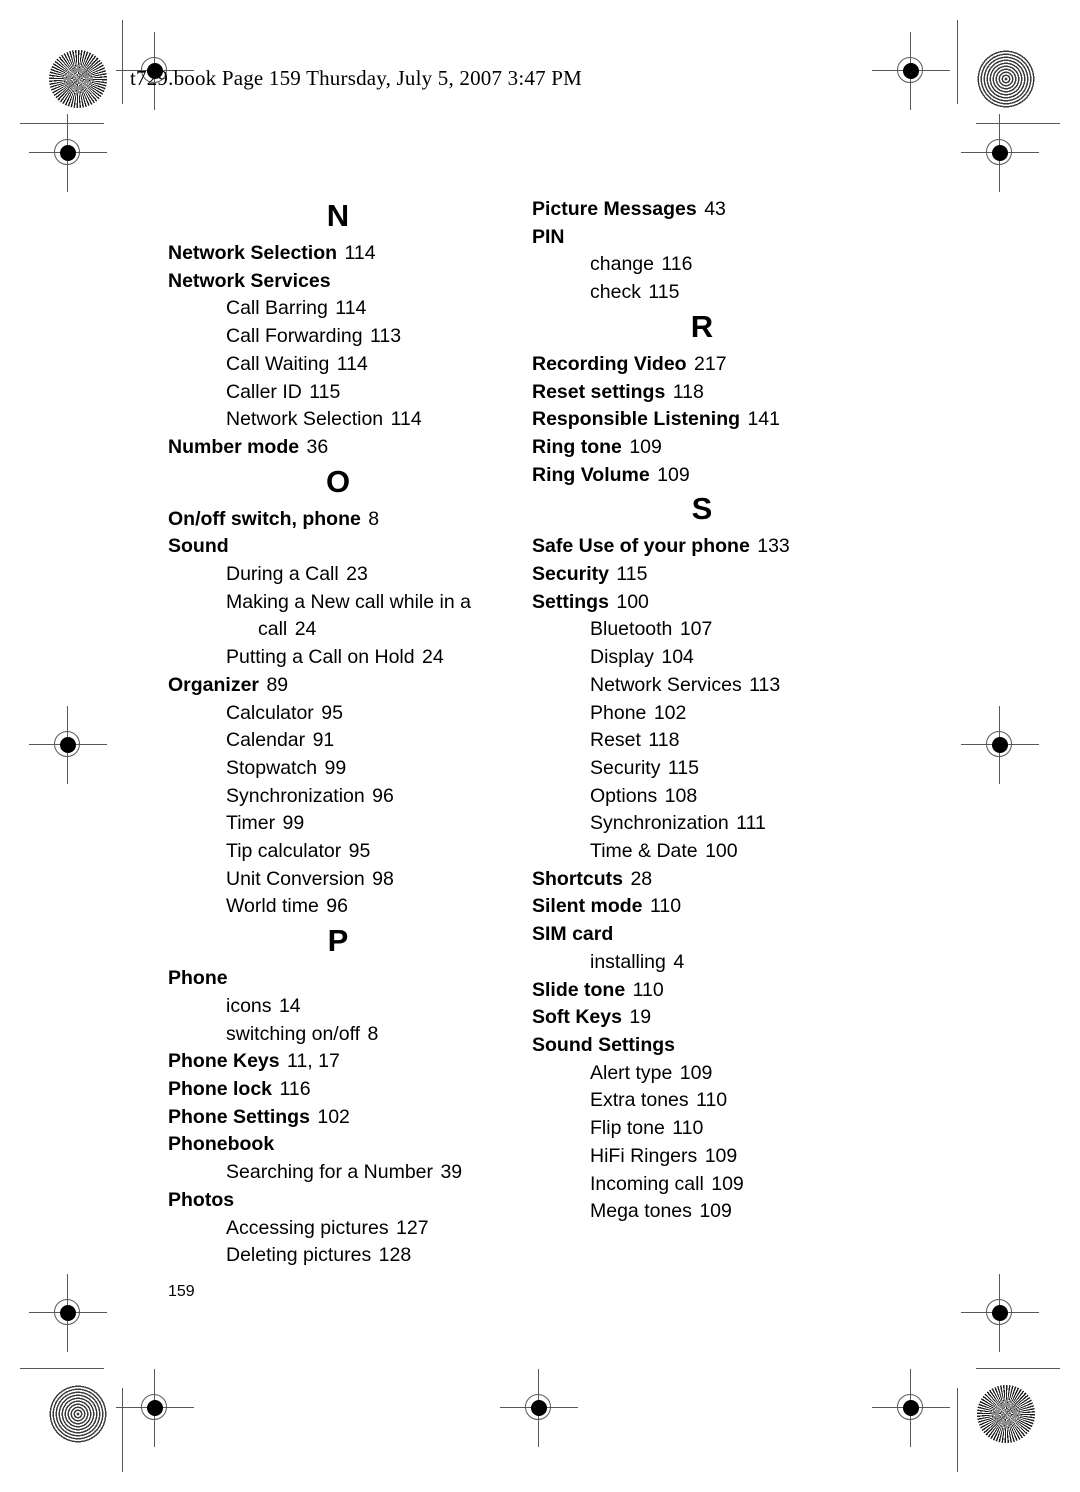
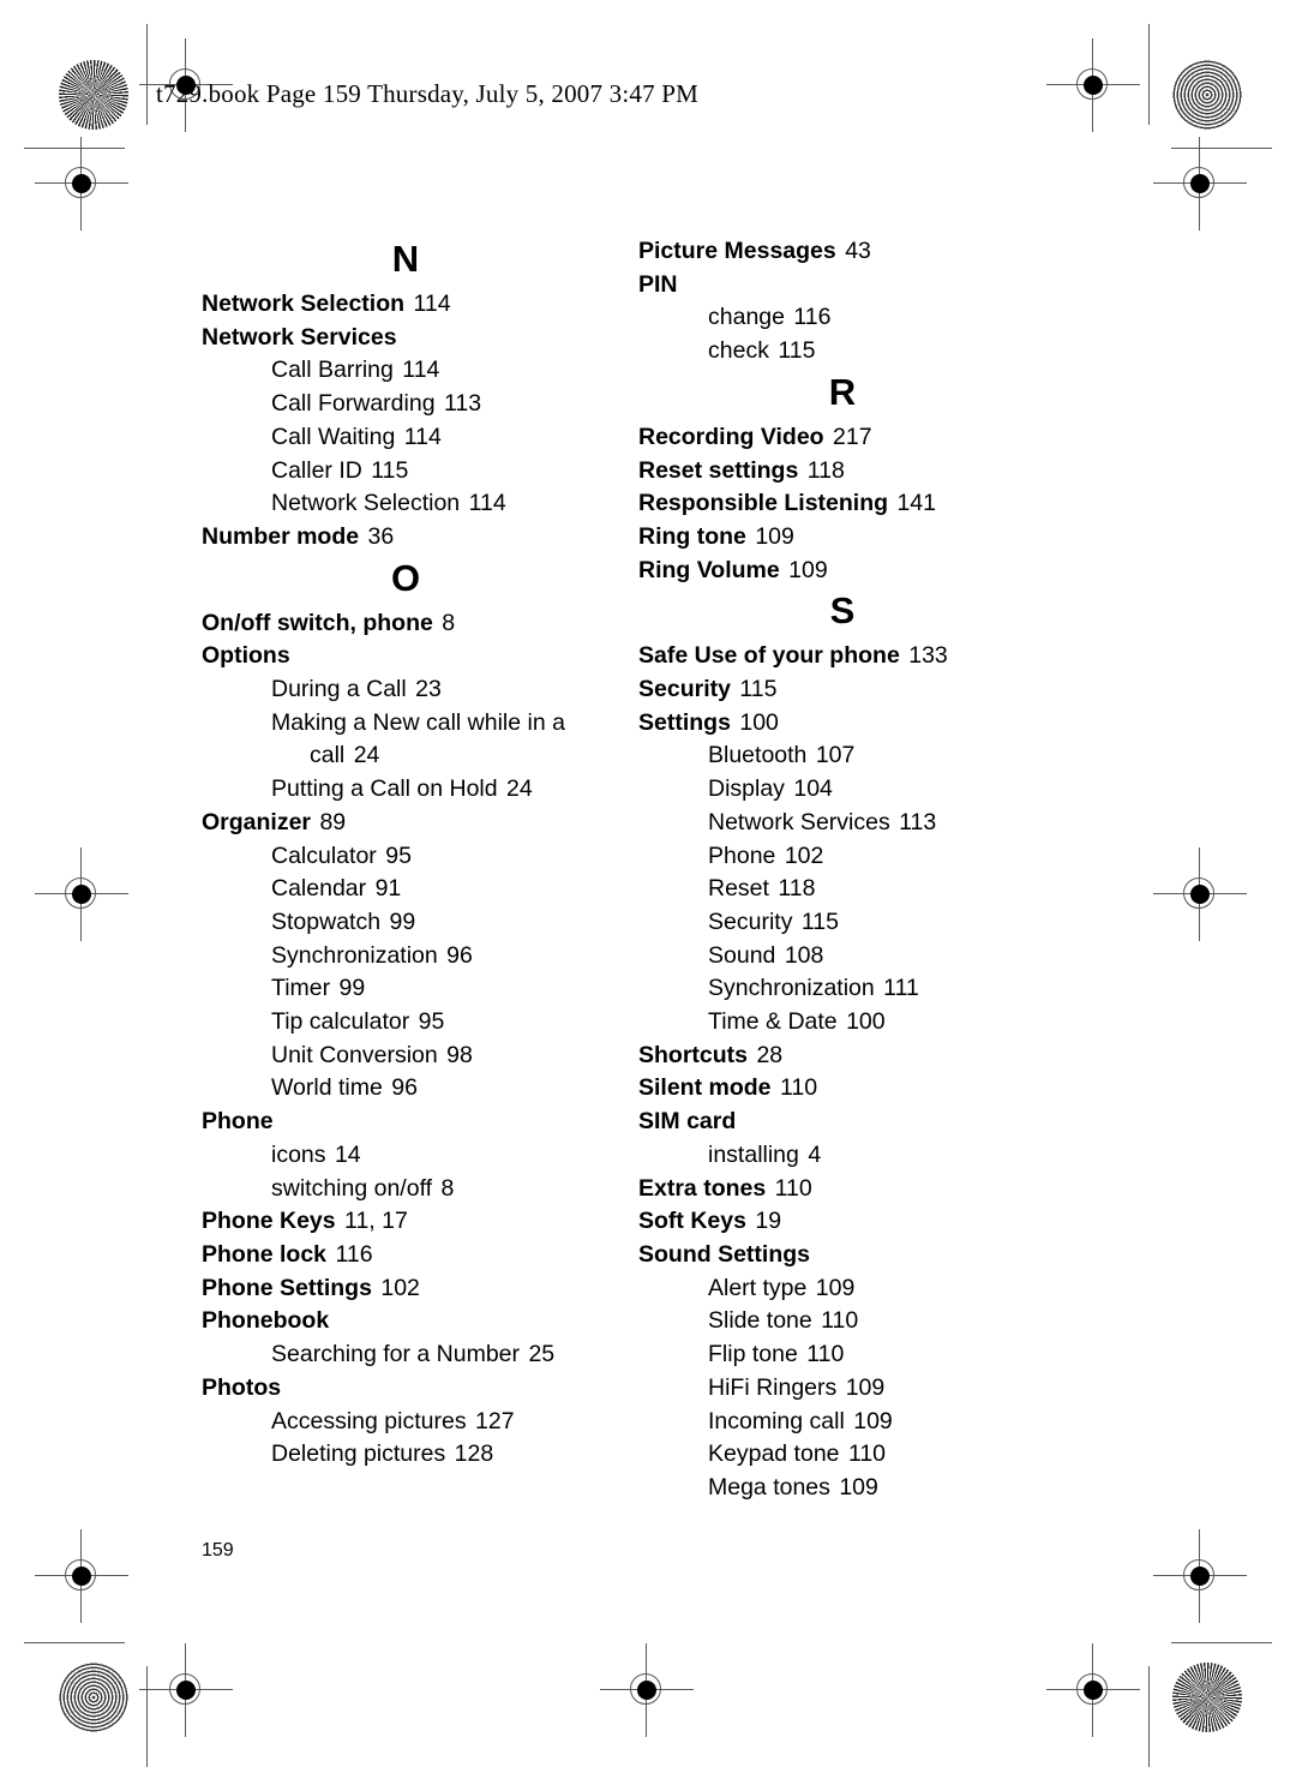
  t729.book Page 159 Thursday, July 5, 2007 3:47 PM
  N
  Network Selection 114
  Network Services
  Call Barring 114
  Call Forwarding 113
  Call Waiting 114
  Caller ID 115
  Network Selection 114
  Number mode 36
  O
  On/off switch, phone 8
- Sound
+ Options
  During a Call 23
  Making a New call while in a
  call 24
  Putting a Call on Hold 24
  Organizer 89
  Calculator 95
  Calendar 91
  Stopwatch 99
  Synchronization 96
  Timer 99
  Tip calculator 95
  Unit Conversion 98
  World time 96
- P
  Phone
  icons 14
  switching on/off 8
  Phone Keys 11, 17
  Phone lock 116
  Phone Settings 102
  Phonebook
- Searching for a Number 39
+ Searching for a Number 25
  Photos
  Accessing pictures 127
  Deleting pictures 128
  Picture Messages 43
  PIN
  change 116
  check 115
  R
  Recording Video 217
  Reset settings 118
  Responsible Listening 141
  Ring tone 109
  Ring Volume 109
  S
  Safe Use of your phone 133
  Security 115
  Settings 100
  Bluetooth 107
  Display 104
  Network Services 113
  Phone 102
  Reset 118
  Security 115
- Options 108
+ Sound 108
  Synchronization 111
  Time & Date 100
  Shortcuts 28
  Silent mode 110
  SIM card
  installing 4
- Slide tone 110
+ Extra tones 110
  Soft Keys 19
  Sound Settings
  Alert type 109
- Extra tones 110
+ Slide tone 110
  Flip tone 110
  HiFi Ringers 109
  Incoming call 109
+ Keypad tone 110
  Mega tones 109
  159
